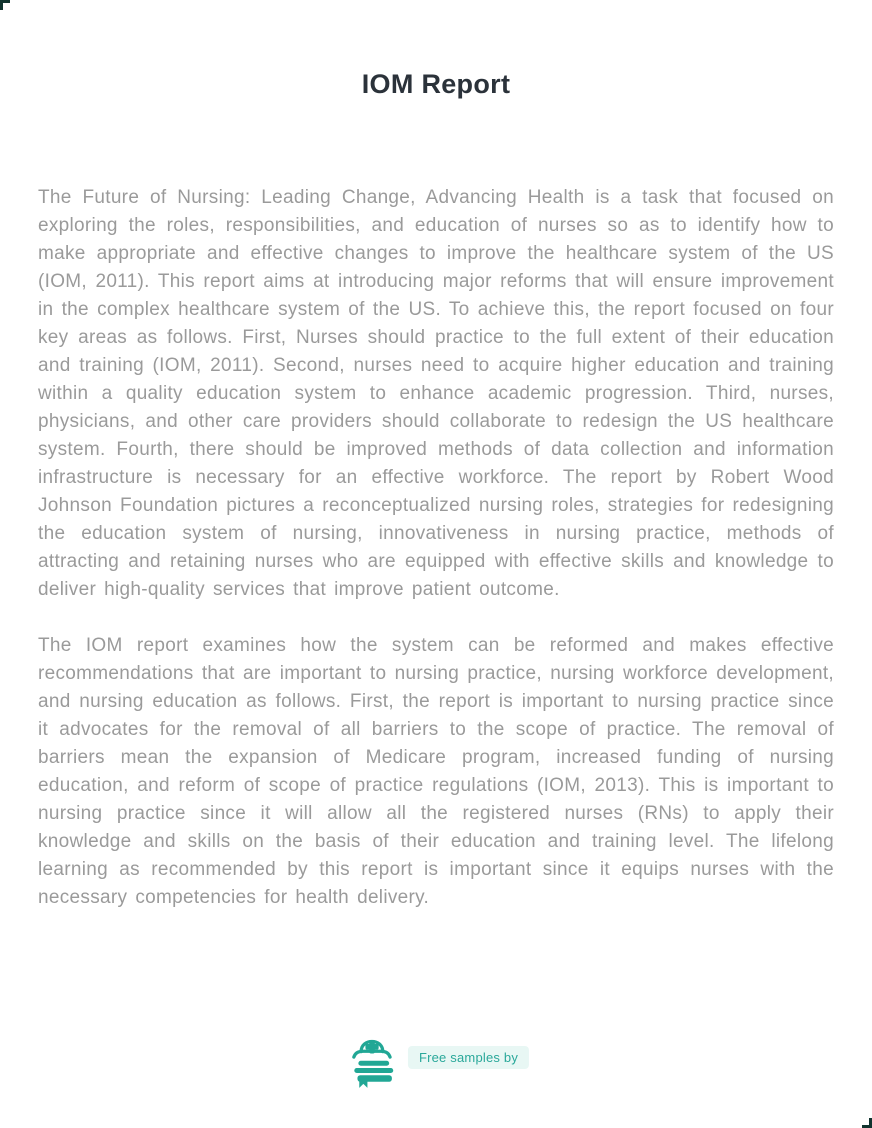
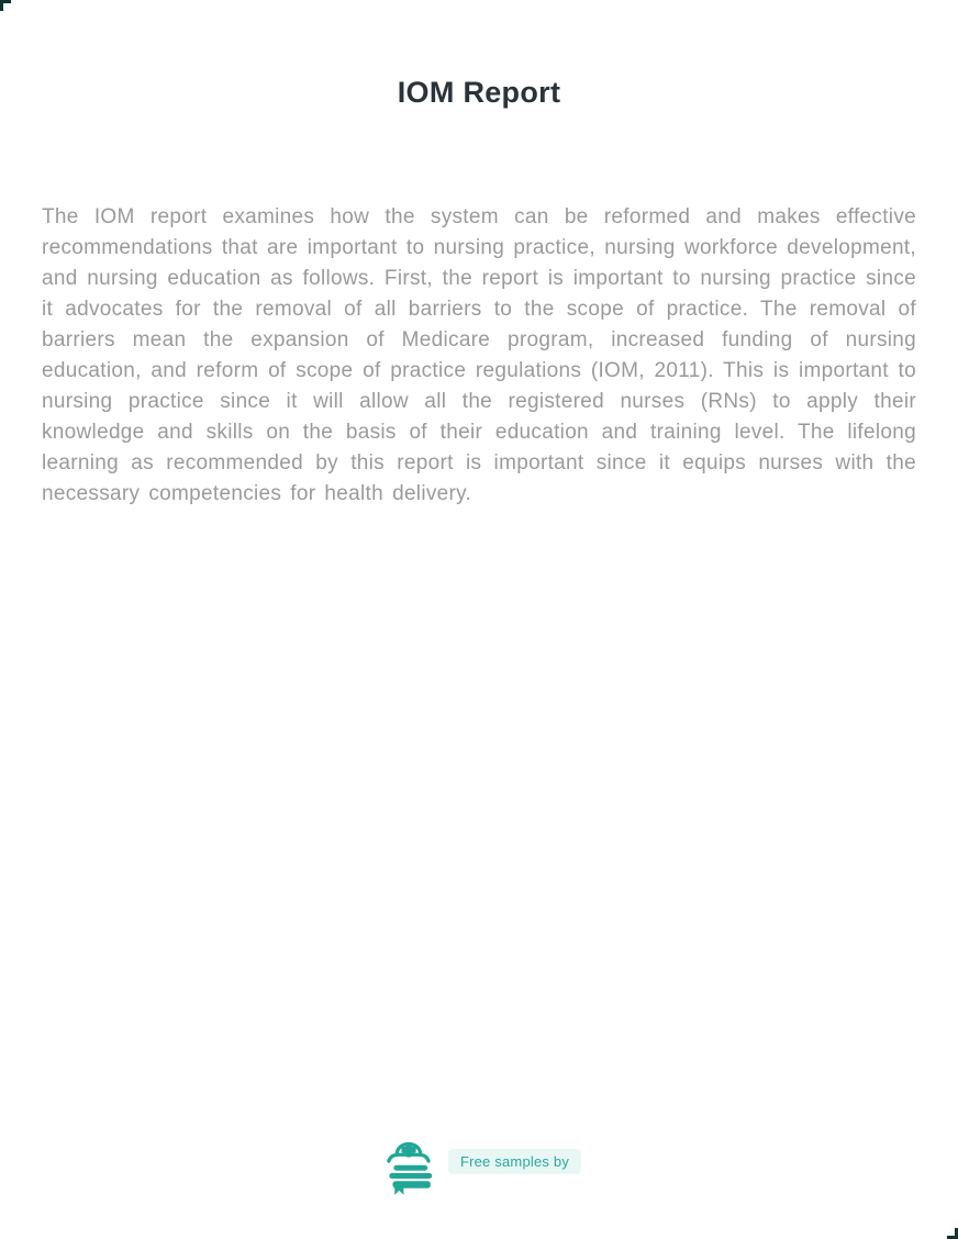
  IOM Report
- The Future of Nursing: Leading Change, Advancing Health is a task that focused on exploring the roles, responsibilities, and education of nurses so as to identify how to make appropriate and effective changes to improve the healthcare system of the US (IOM, 2011). This report aims at introducing major reforms that will ensure improvement in the complex healthcare system of the US. To achieve this, the report focused on four key areas as follows. First, Nurses should practice to the full extent of their education and training (IOM, 2011). Second, nurses need to acquire higher education and training within a quality education system to enhance academic progression. Third, nurses, physicians, and other care providers should collaborate to redesign the US healthcare system. Fourth, there should be improved methods of data collection and information infrastructure is necessary for an effective workforce. The report by Robert Wood Johnson Foundation pictures a reconceptualized nursing roles, strategies for redesigning the education system of nursing, innovativeness in nursing practice, methods of attracting and retaining nurses who are equipped with effective skills and knowledge to deliver high-quality services that improve patient outcome.
- The IOM report examines how the system can be reformed and makes effective recommendations that are important to nursing practice, nursing workforce development, and nursing education as follows. First, the report is important to nursing practice since it advocates for the removal of all barriers to the scope of practice. The removal of barriers mean the expansion of Medicare program, increased funding of nursing education, and reform of scope of practice regulations (IOM, 2013). This is important to nursing practice since it will allow all the registered nurses (RNs) to apply their knowledge and skills on the basis of their education and training level. The lifelong learning as recommended by this report is important since it equips nurses with the necessary competencies for health delivery.
+ The IOM report examines how the system can be reformed and makes effective recommendations that are important to nursing practice, nursing workforce development, and nursing education as follows. First, the report is important to nursing practice since it advocates for the removal of all barriers to the scope of practice. The removal of barriers mean the expansion of Medicare program, increased funding of nursing education, and reform of scope of practice regulations (IOM, 2011). This is important to nursing practice since it will allow all the registered nurses (RNs) to apply their knowledge and skills on the basis of their education and training level. The lifelong learning as recommended by this report is important since it equips nurses with the necessary competencies for health delivery.
  Free samples by
